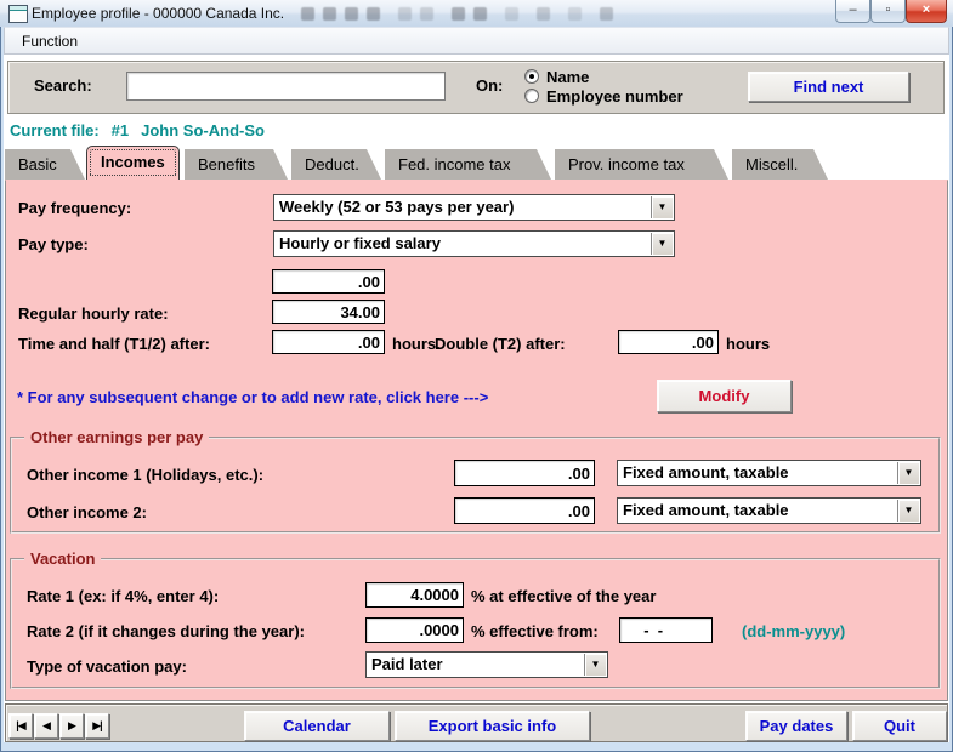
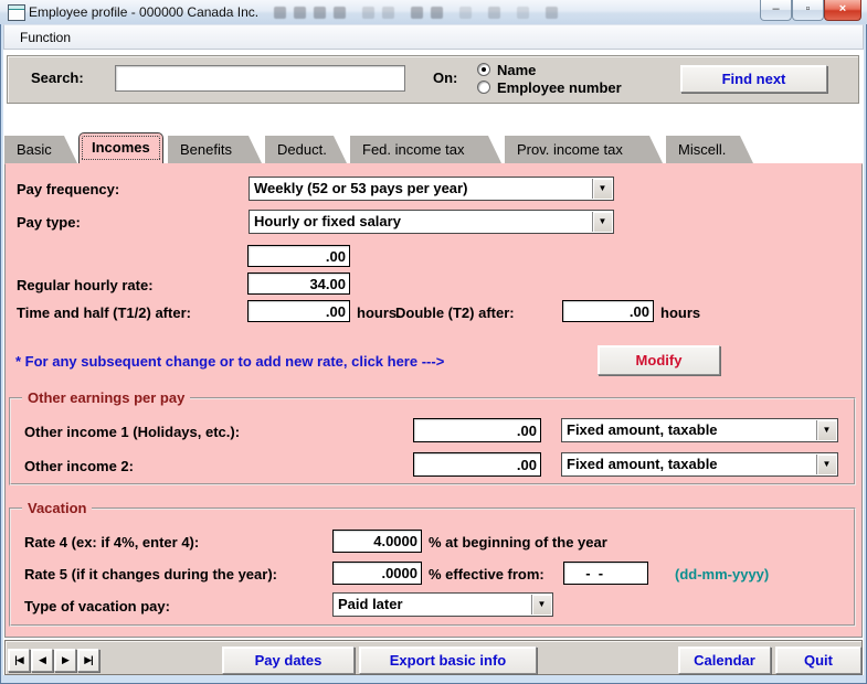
  Employee profile - 000000 Canada Inc.
  –
  ▫
  ×
  Function
  Search:
  On:
  Name
  Employee number
  Find next
- Current file: #1 John So-And-So
  Basic
  Incomes
  Benefits
  Deduct.
  Fed. income tax
  Prov. income tax
  Miscell.
  Pay frequency:
  Weekly (52 or 53 pays per year)
  ▼
  Pay type:
  Hourly or fixed salary
  ▼
  .00
  Regular hourly rate:
  34.00
  Time and half (T1/2) after:
  .00
  hours.
  Double (T2) after:
  .00
  hours
  * For any subsequent change or to add new rate, click here --->
  Modify
  Other earnings per pay
  Other income 1 (Holidays, etc.):
  .00
  Fixed amount, taxable
  ▼
  Other income 2:
  .00
  Fixed amount, taxable
  ▼
  Vacation
- Rate 1 (ex: if 4%, enter 4):
+ Rate 4 (ex: if 4%, enter 4):
  4.0000
- % at effective of the year
+ % at beginning of the year
- Rate 2 (if it changes during the year):
+ Rate 5 (if it changes during the year):
  .0000
  % effective from:
  - -
  (dd-mm-yyyy)
  Type of vacation pay:
  Paid later
  ▼
  |◀
  ◀
  ▶
  ▶|
- Calendar
+ Pay dates
  Export basic info
- Pay dates
+ Calendar
  Quit
